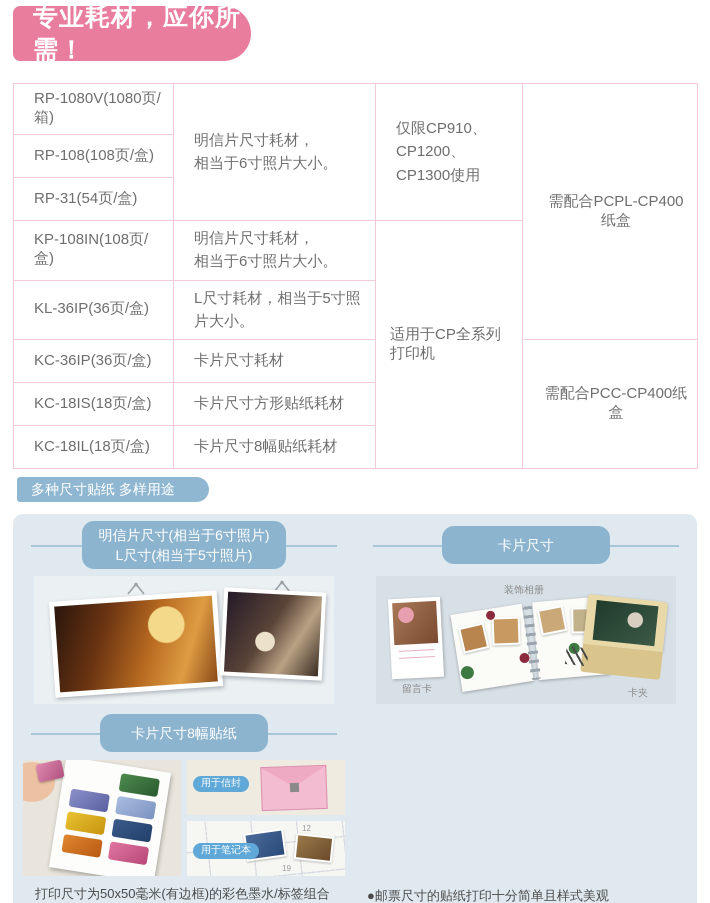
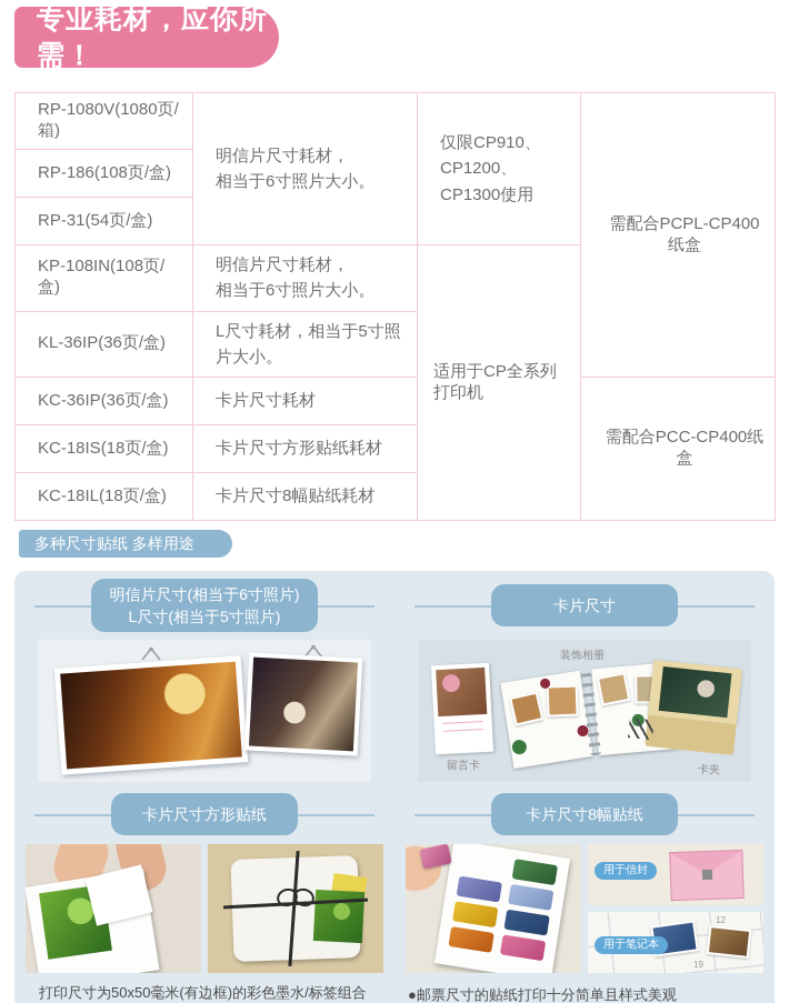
  专业耗材，应你所需！
  RP-1080V(1080页/箱)	明信片尺寸耗材， 相当于6寸照片大小。	仅限CP910、CP1200、 CP1300使用	需配合PCPL-CP400纸盒
- RP-108(108页/盒)
+ RP-186(108页/盒)
  RP-31(54页/盒)
  KP-108IN(108页/盒)	明信片尺寸耗材， 相当于6寸照片大小。	适用于CP全系列打印机
  KL-36IP(36页/盒)	L尺寸耗材，相当于5寸照片大小。
  KC-36IP(36页/盒)	卡片尺寸耗材	需配合PCC-CP400纸盒
  KC-18IS(18页/盒)	卡片尺寸方形贴纸耗材
  KC-18IL(18页/盒)	卡片尺寸8幅贴纸耗材
  多种尺寸贴纸 多样用途
  明信片尺寸(相当于6寸照片)
  L尺寸(相当于5寸照片)
  卡片尺寸
  装饰相册
  留言卡
  卡夹
+ 卡片尺寸方形贴纸
  卡片尺寸8幅贴纸
  用于信封
  12
  19
  用于笔记本
  打印尺寸为50x50毫米(有边框)的彩色墨水/标签组合
  ●邮票尺寸的贴纸打印十分简单且样式美观
